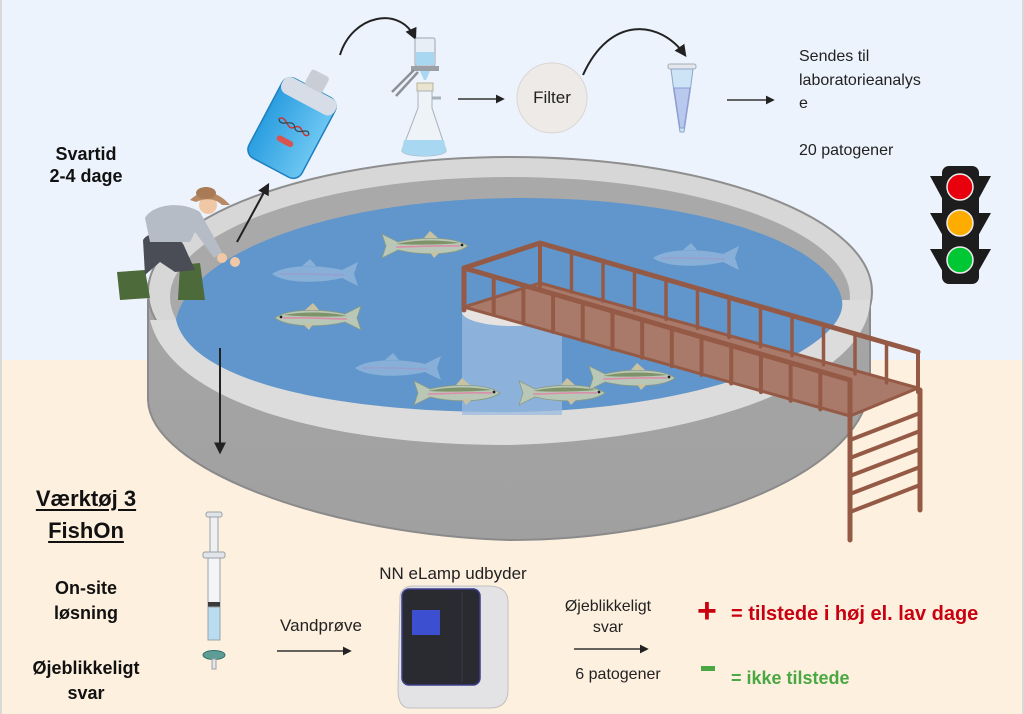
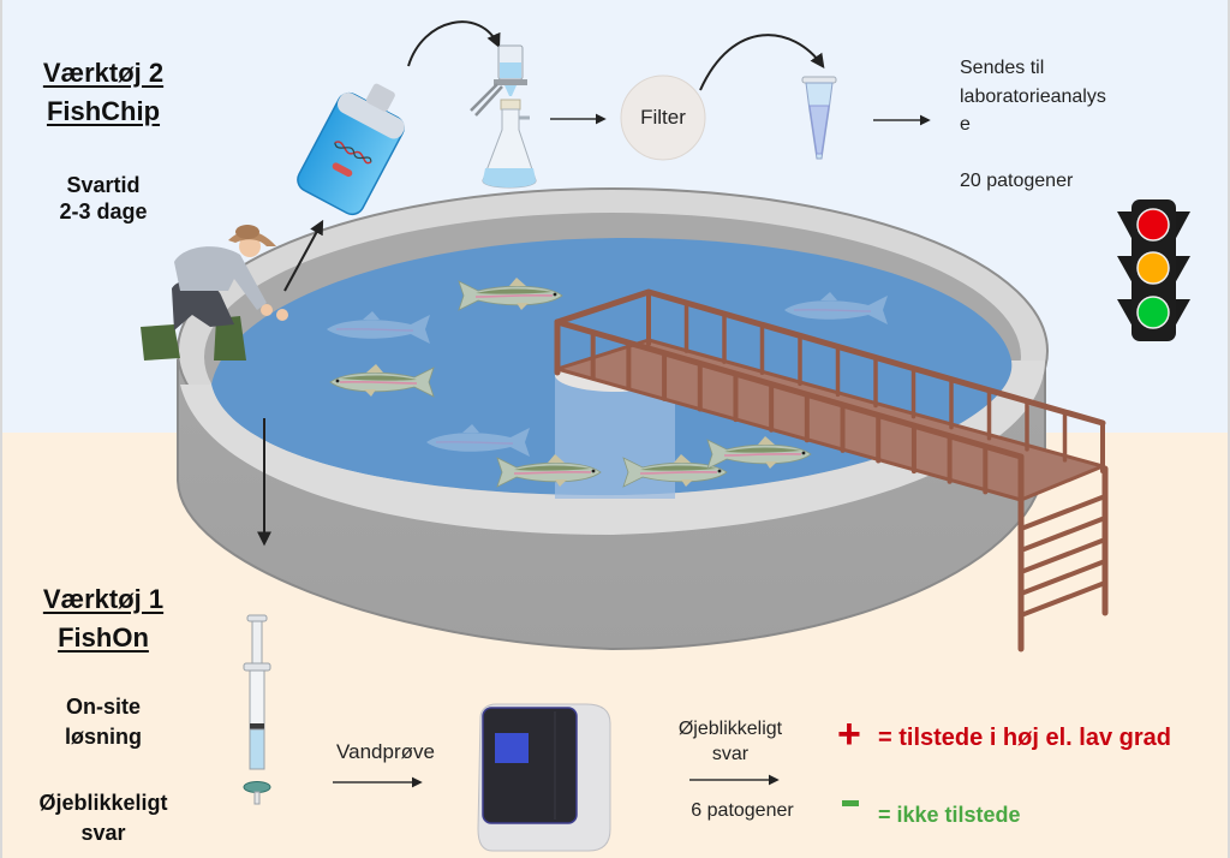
+ Værktøj 2
+ FishChip
  Svartid
- 2-4 dage
+ 2-3 dage
  Filter
  Sendes til
  laboratorieanalys
  e
  20 patogener
- Værktøj 3
+ Værktøj 1
  FishOn
  On-site
  løsning
  Øjeblikkeligt
  svar
  Vandprøve
- NN eLamp udbyder
  Øjeblikkeligt
  svar
  6 patogener
  +
- = tilstede i høj el. lav dage
+ = tilstede i høj el. lav grad
  = ikke tilstede
